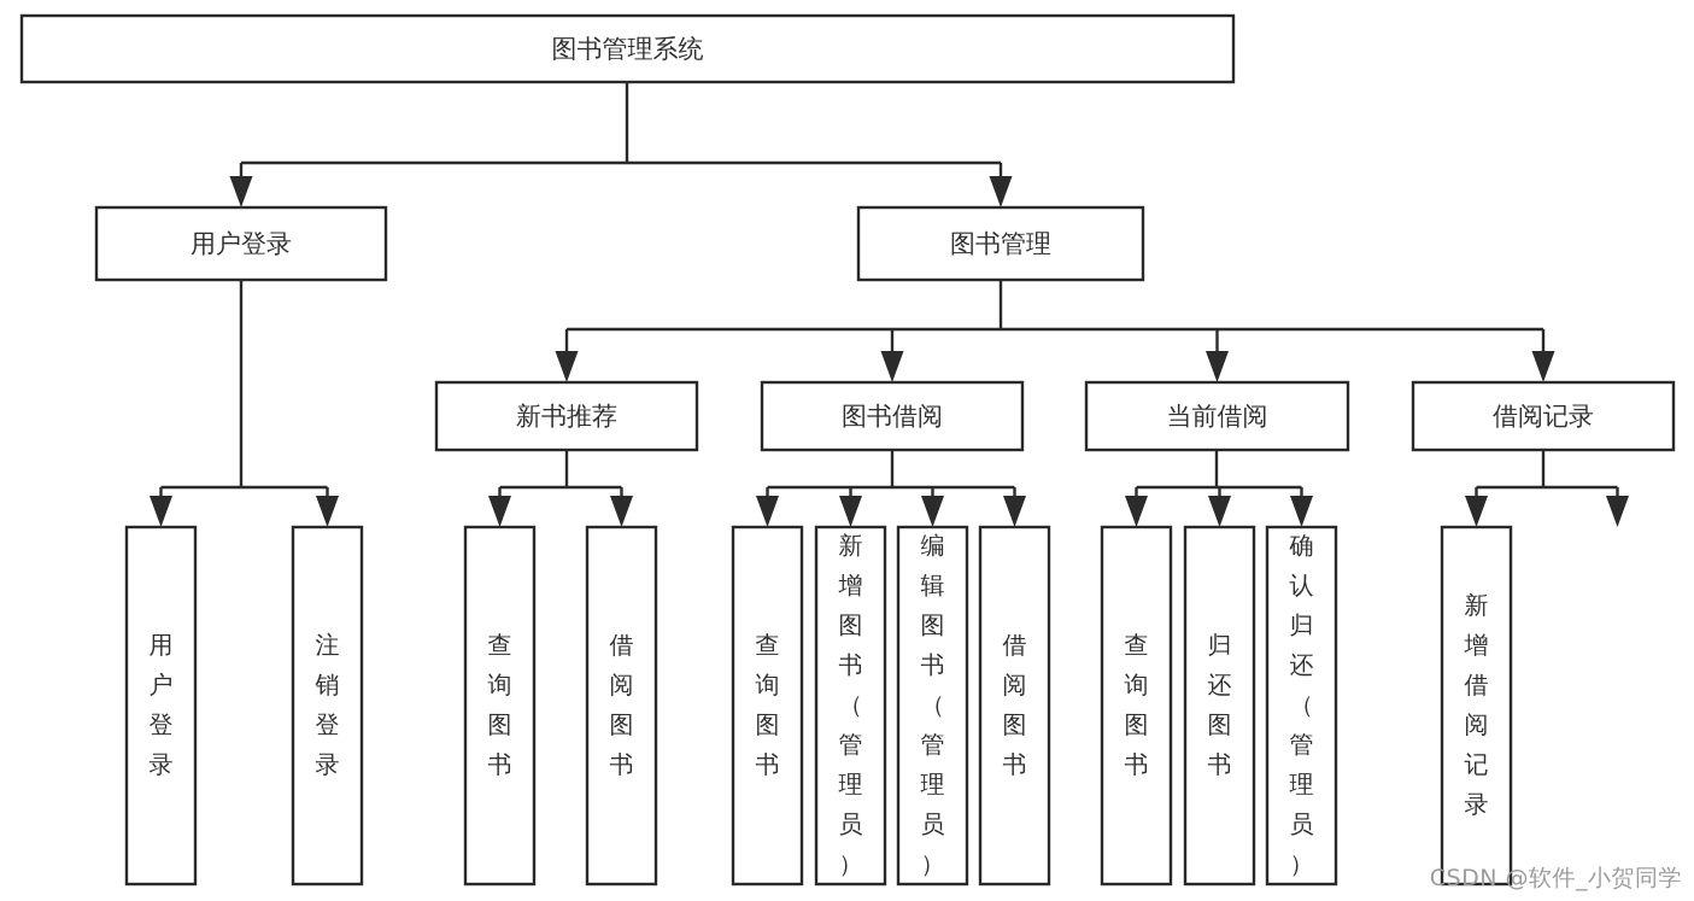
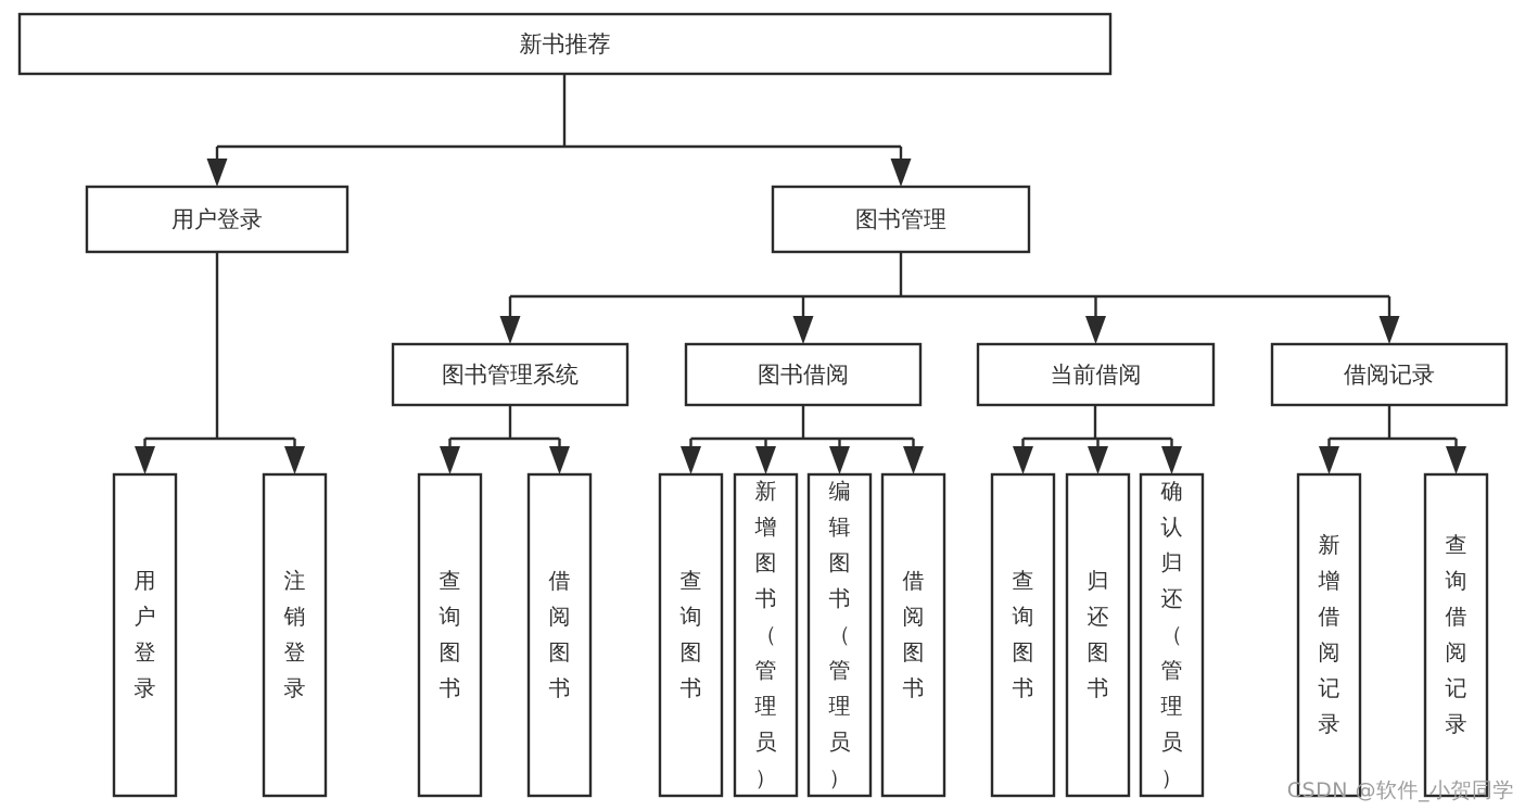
- 图书管理系统
+ 新书推荐
  用户登录
  图书管理
- 新书推荐
+ 图书管理系统
  图书借阅
  当前借阅
  借阅记录
  用户登录
  注销登录
  查询图书
  借阅图书
  查询图书
  新增图书（管理员）
  编辑图书（管理员）
  借阅图书
  查询图书
  归还图书
  确认归还（管理员）
  新增借阅记录
+ 查询借阅记录
  CSDN @软件_小贺同学
